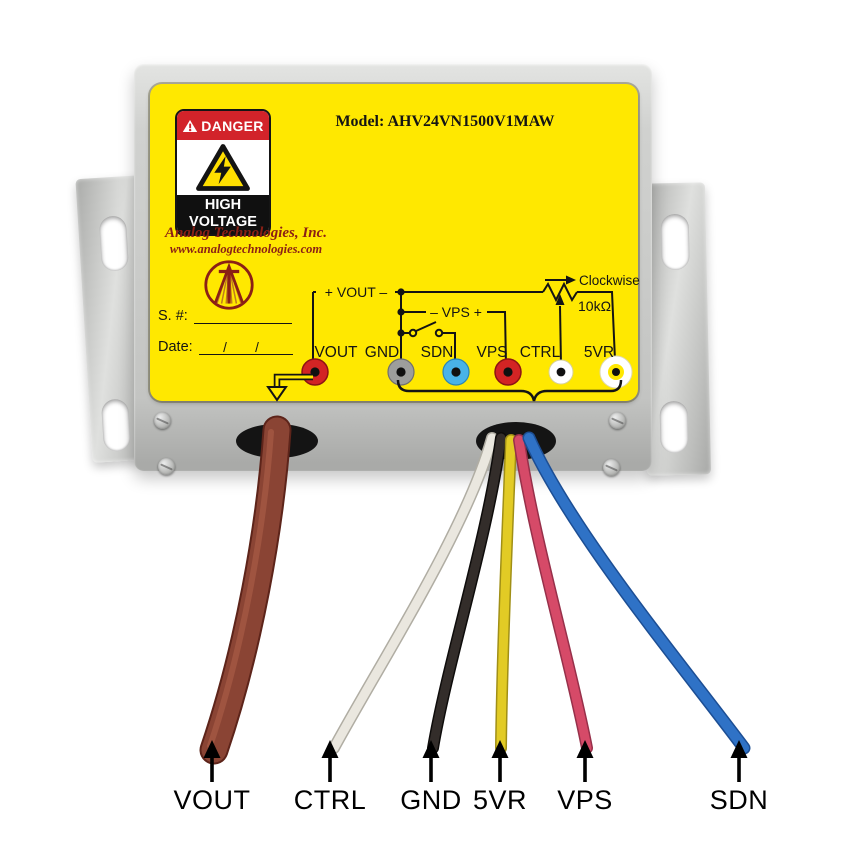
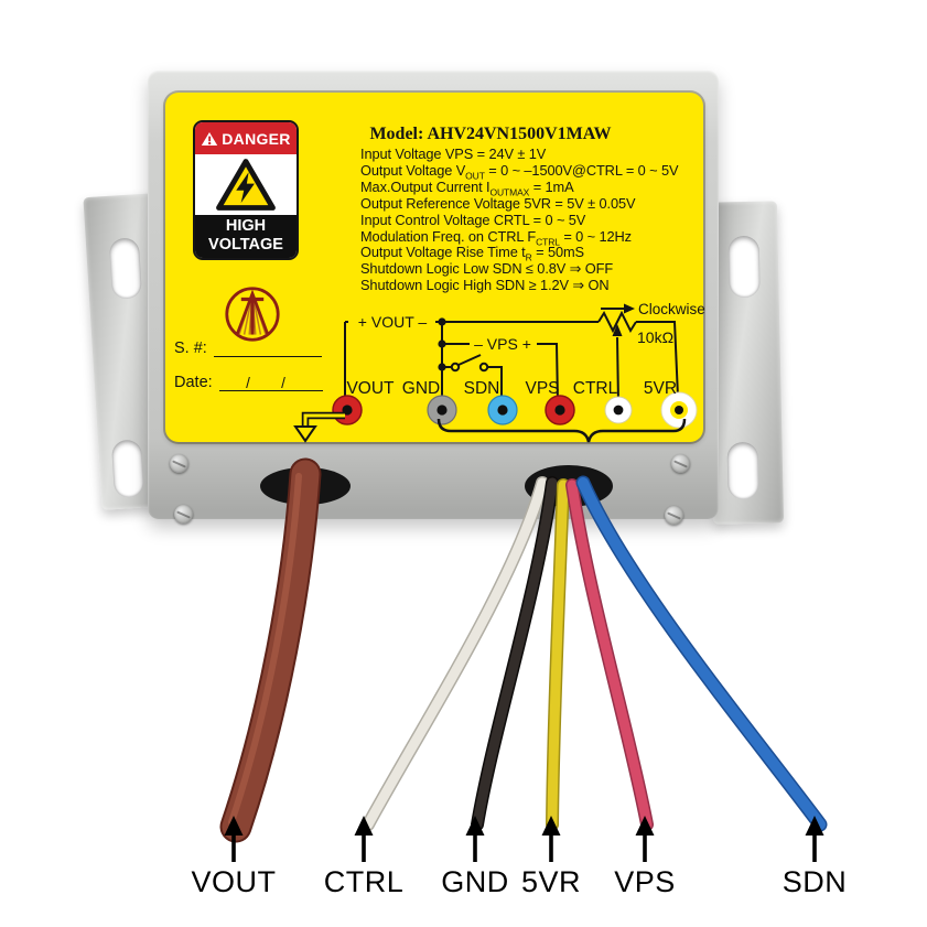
  Model: AHV24VN1500V1MAW
+ Input Voltage VPS = 24V ± 1V
+ Output Voltage VOUT = 0 ~ –1500V@CTRL = 0 ~ 5V
+ Max.Output Current IOUTMAX = 1mA
+ Output Reference Voltage 5VR = 5V ± 0.05V
+ Input Control Voltage CRTL = 0 ~ 5V
+ Modulation Freq. on CTRL FCTRL = 0 ~ 12Hz
+ Output Voltage Rise Time tR = 50mS
+ Shutdown Logic Low SDN ≤ 0.8V ⇒ OFF
+ Shutdown Logic High SDN ≥ 1.2V ⇒ ON
  DANGER
  HIGH
  VOLTAGE
- Analog Technologies, Inc.
- www.analogtechnologies.com
  S. #:
  Date:
  /
  /
  + VOUT –
  – VPS +
  Clockwise
  10kΩ
  VOUT
  GND
  SDN
  VPS
  CTRL
  5VR
  VOUT
  CTRL
  GND
  5VR
  VPS
  SDN
